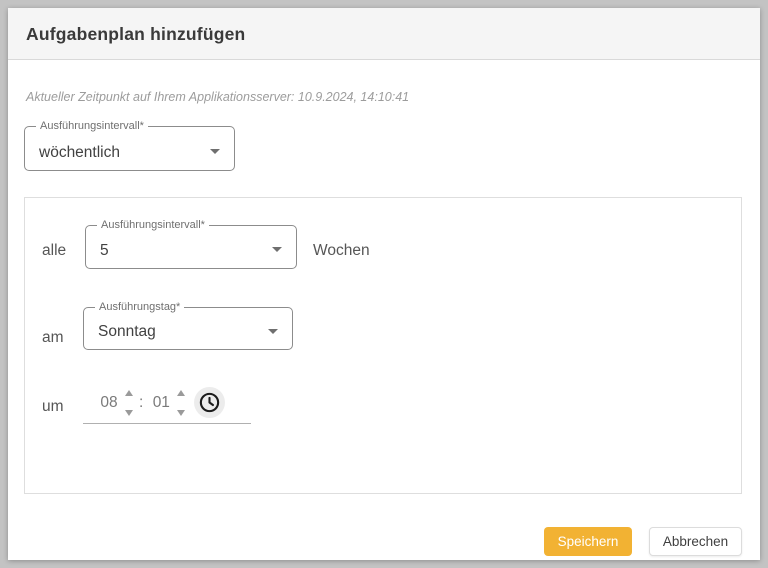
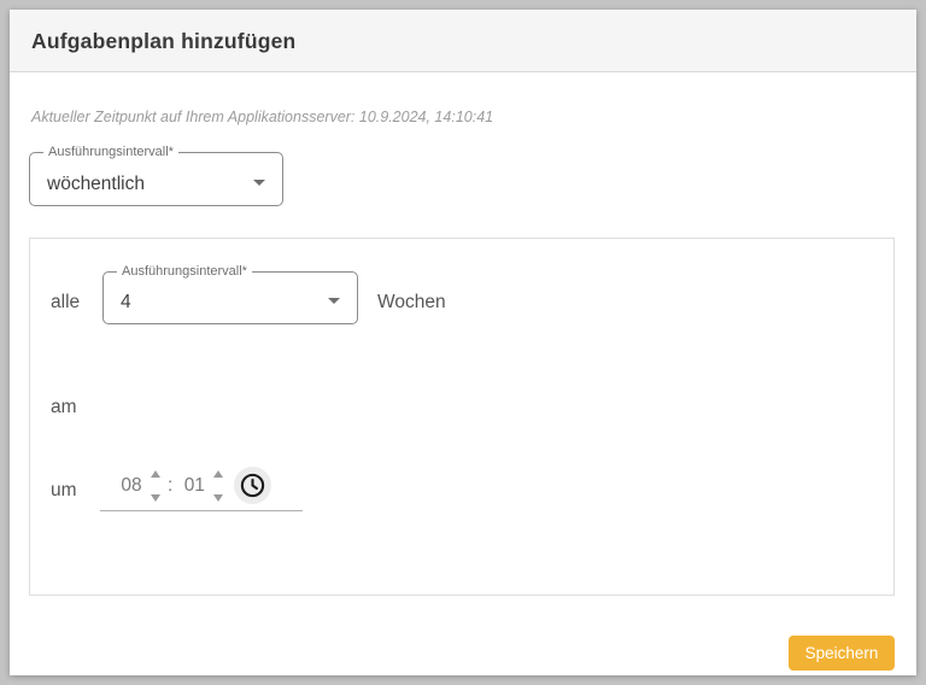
  Aufgabenplan hinzufügen
  Aktueller Zeitpunkt auf Ihrem Applikationsserver: 10.9.2024, 14:10:41
  Ausführungsintervall*
  wöchentlich
  alle
  Ausführungsintervall*
- 5
+ 4
  Wochen
  am
- Ausführungstag*
- Sonntag
  um
  08
  :
  01
  Speichern
- Abbrechen
